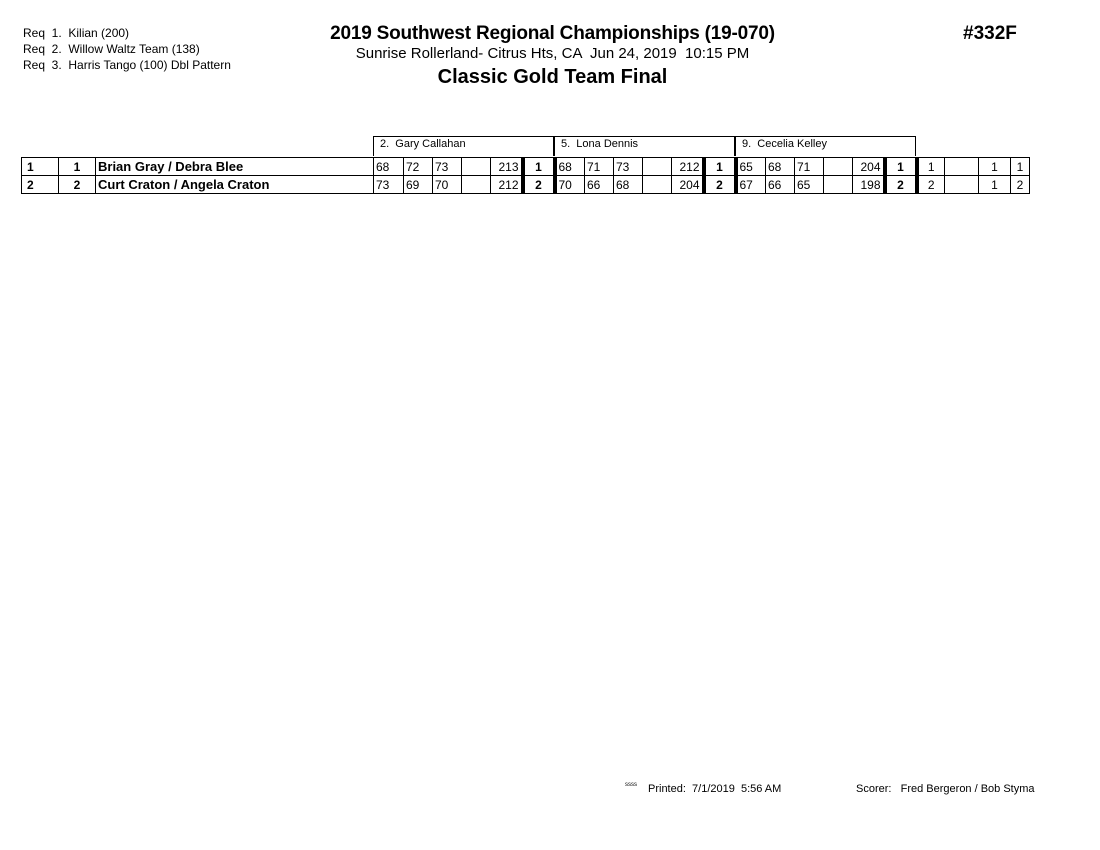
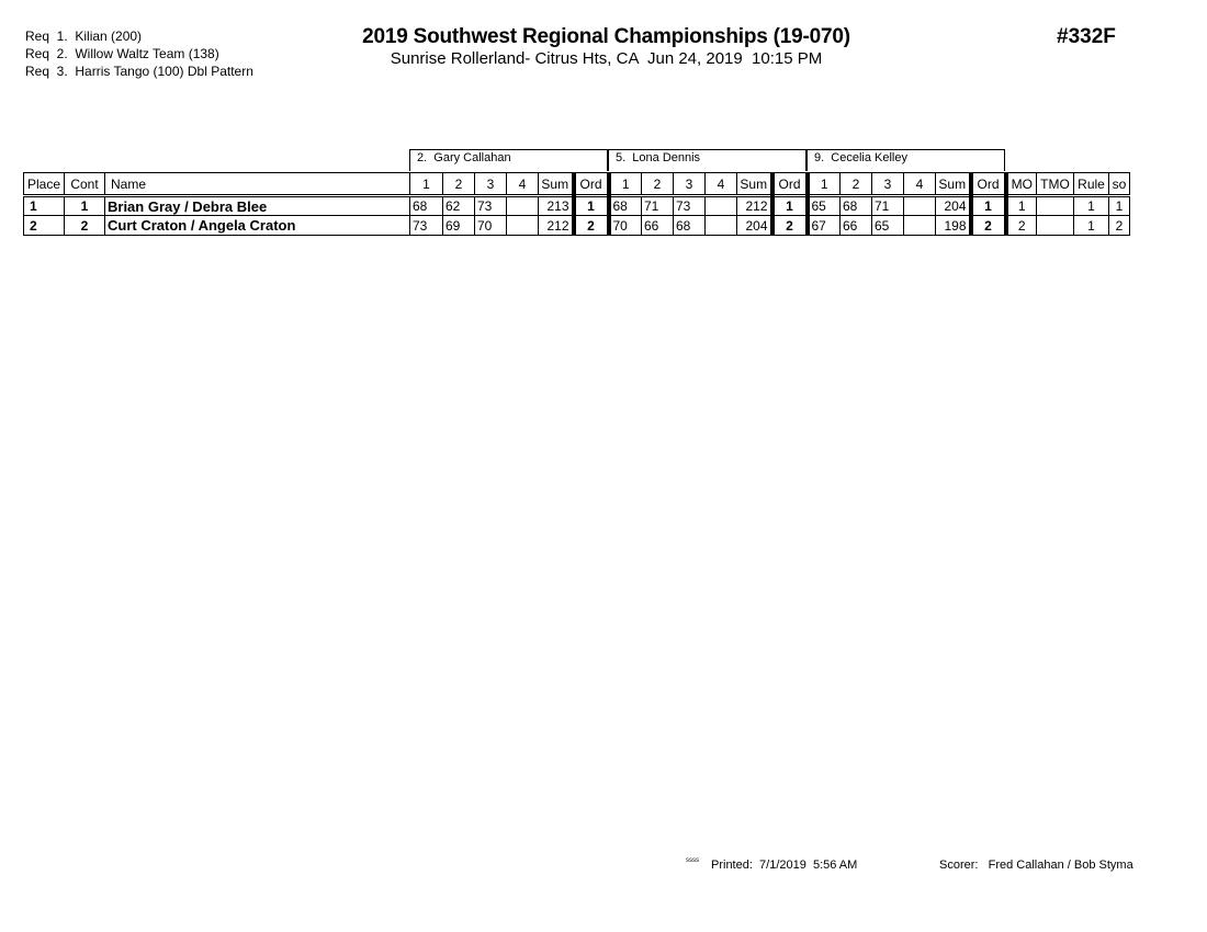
  Req 1. Kilian (200)
  Req 2. Willow Waltz Team (138)
  Req 3. Harris Tango (100) Dbl Pattern
  2019 Southwest Regional Championships (19-070)
  Sunrise Rollerland- Citrus Hts, CA Jun 24, 2019 10:15 PM
- Classic Gold Team Final
  #332F
  2. Gary Callahan
  5. Lona Dennis
  9. Cecelia Kelley
+ Place	Cont	Name	1	2	3	4	Sum	Ord	1	2	3	4	Sum	Ord	1	2	3	4	Sum	Ord	MO	TMO	Rule	so
- 1	1	Brian Gray / Debra Blee	68	72	73		213	1	68	71	73		212	1	65	68	71		204	1	1		1	1
+ 1	1	Brian Gray / Debra Blee	68	62	73		213	1	68	71	73		212	1	65	68	71		204	1	1		1	1
  2	2	Curt Craton / Angela Craton	73	69	70		212	2	70	66	68		204	2	67	66	65		198	2	2		1	2
  Printed: 7/1/2019 5:56 AM
- Scorer: Fred Bergeron / Bob Styma
+ Scorer: Fred Callahan / Bob Styma
